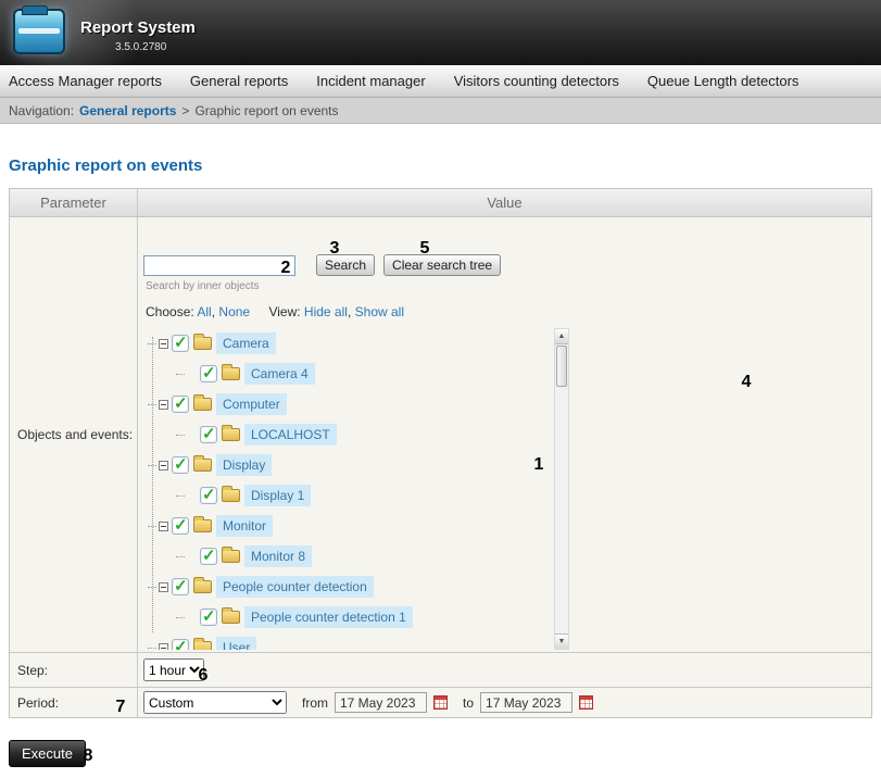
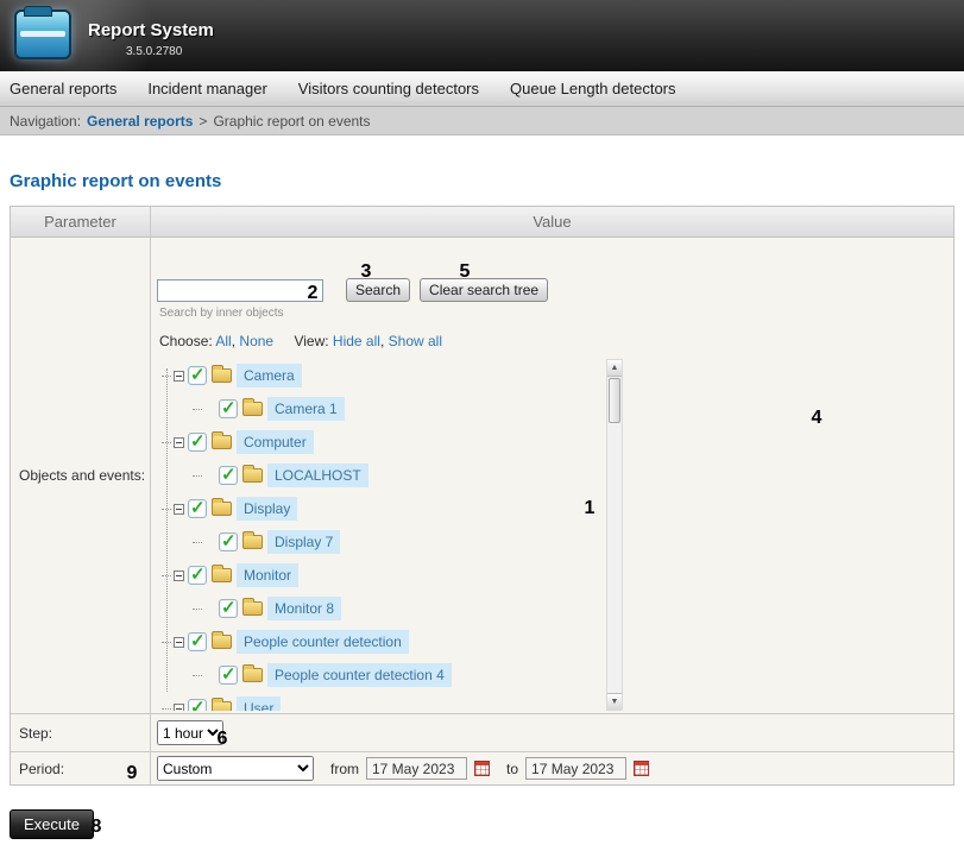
  Report System
  3.5.0.2780
- Access Manager reports
  General reports
  Incident manager
  Visitors counting detectors
  Queue Length detectors
  Navigation:
  General reports
  >
  Graphic report on events
  Graphic report on events
  Parameter
  Value
  Objects and events:
  Search
  Clear search tree
  Search by inner objects
  Choose: All, None View: Hide all, Show all
  Camera
- Camera 4
+ Camera 1
  Computer
  LOCALHOST
  Display
- Display 1
+ Display 7
  Monitor
  Monitor 8
  People counter detection
- People counter detection 1
+ People counter detection 4
  User
  Step:
  1 hour
  Period:
  Custom
  from
  17 May 2023
  to
  17 May 2023
  Execute
  1
  2
  3
  4
  5
  6
- 7
+ 9
  8
